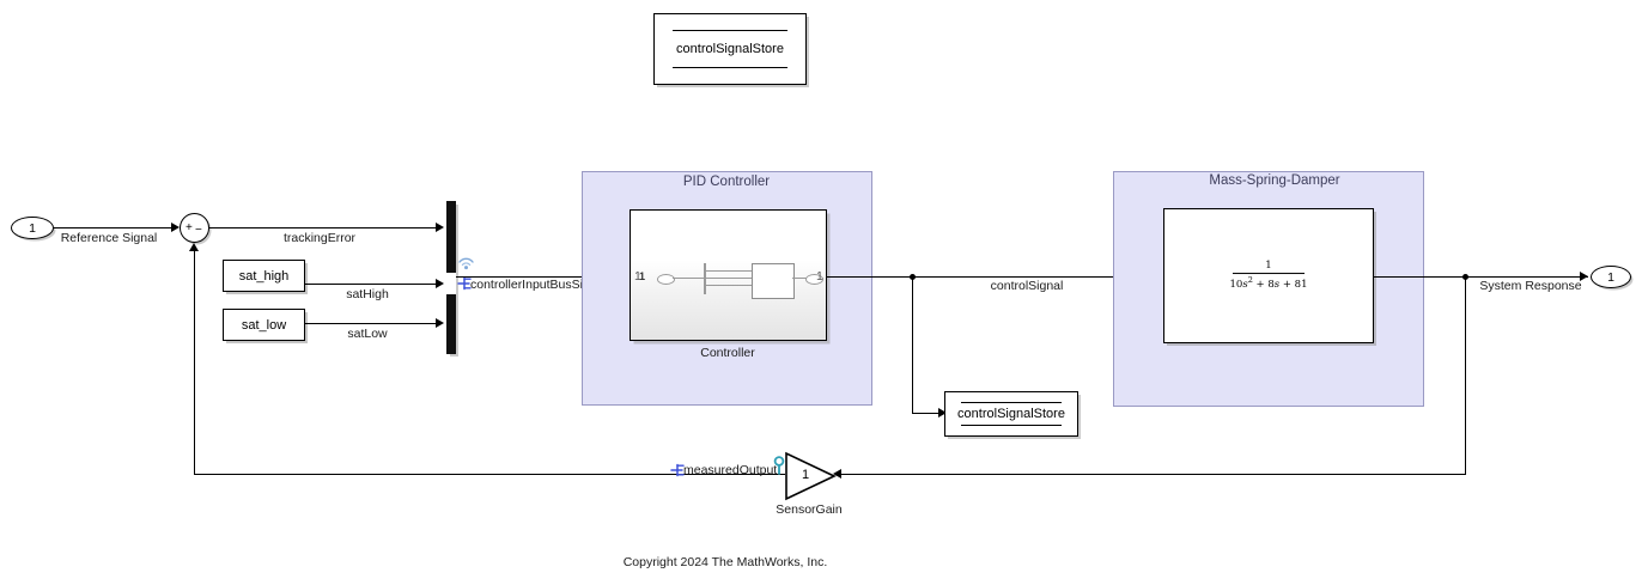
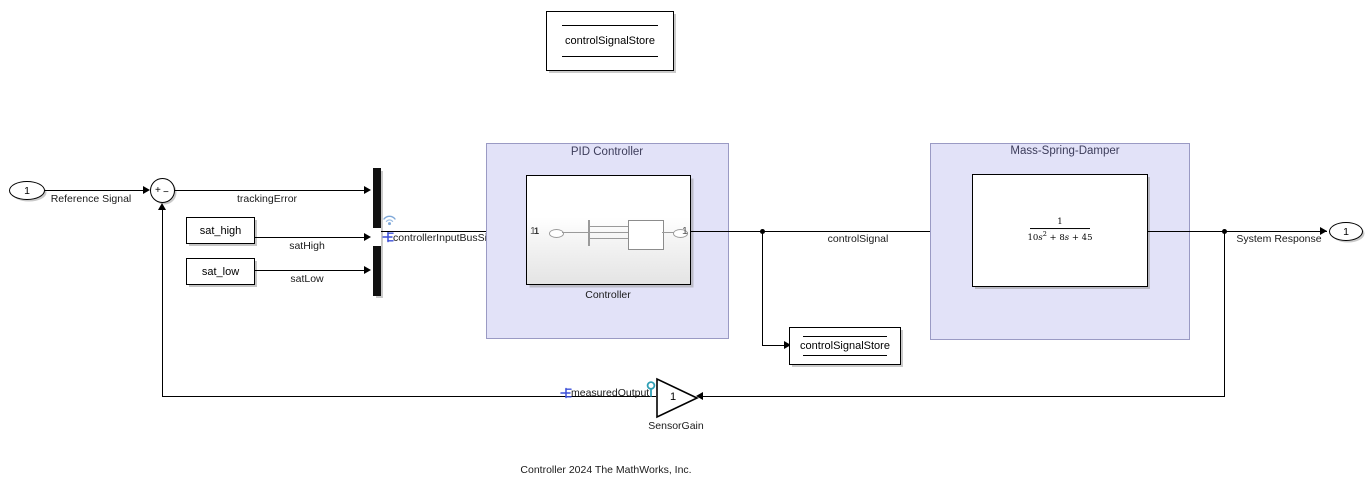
  controlSignalStore
  1
  Reference Signal
  +
  −
  trackingError
  sat_high
  satHigh
  sat_low
  satLow
  controllerInputBusS
  PID Controller
  1
  1
  1
  Controller
  controlSignal
  controlSignalStore
  Mass-Spring-Damper
  1
- 10s2 + 8s + 81
+ 10s2 + 8s + 45
  System Response
  1
  1
  SensorGain
  measuredOutput
- Copyright 2024 The MathWorks, Inc.
+ Controller 2024 The MathWorks, Inc.
